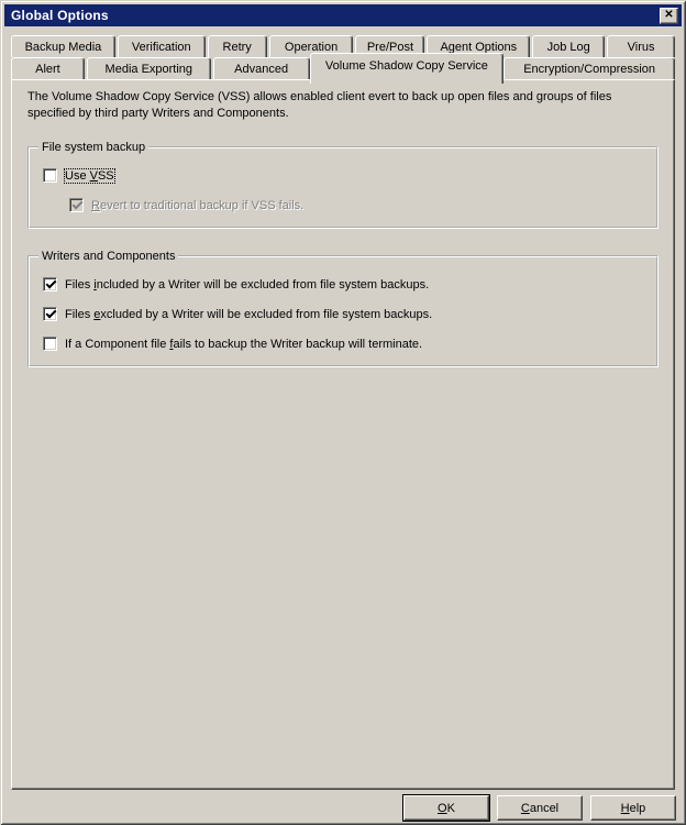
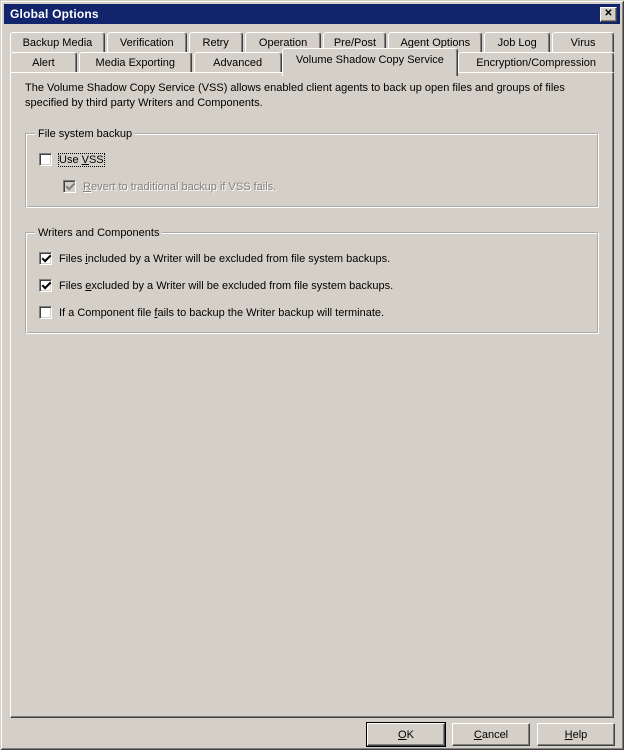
  Global Options
  ✕
  Backup Media
  Verification
  Retry
  Operation
  Pre/Post
  Agent Options
  Job Log
  Virus
  Alert
  Media Exporting
  Advanced
  Volume Shadow Copy Service
  Encryption/Compression
- The Volume Shadow Copy Service (VSS) allows enabled client evert to back up open files and groups of files specified by third party Writers and Components.
+ The Volume Shadow Copy Service (VSS) allows enabled client agents to back up open files and groups of files specified by third party Writers and Components.
  File system backup
  Use VSS
  Revert to traditional backup if VSS fails.
  Writers and Components
  Files included by a Writer will be excluded from file system backups.
  Files excluded by a Writer will be excluded from file system backups.
  If a Component file fails to backup the Writer backup will terminate.
  OK
  Cancel
  Help
